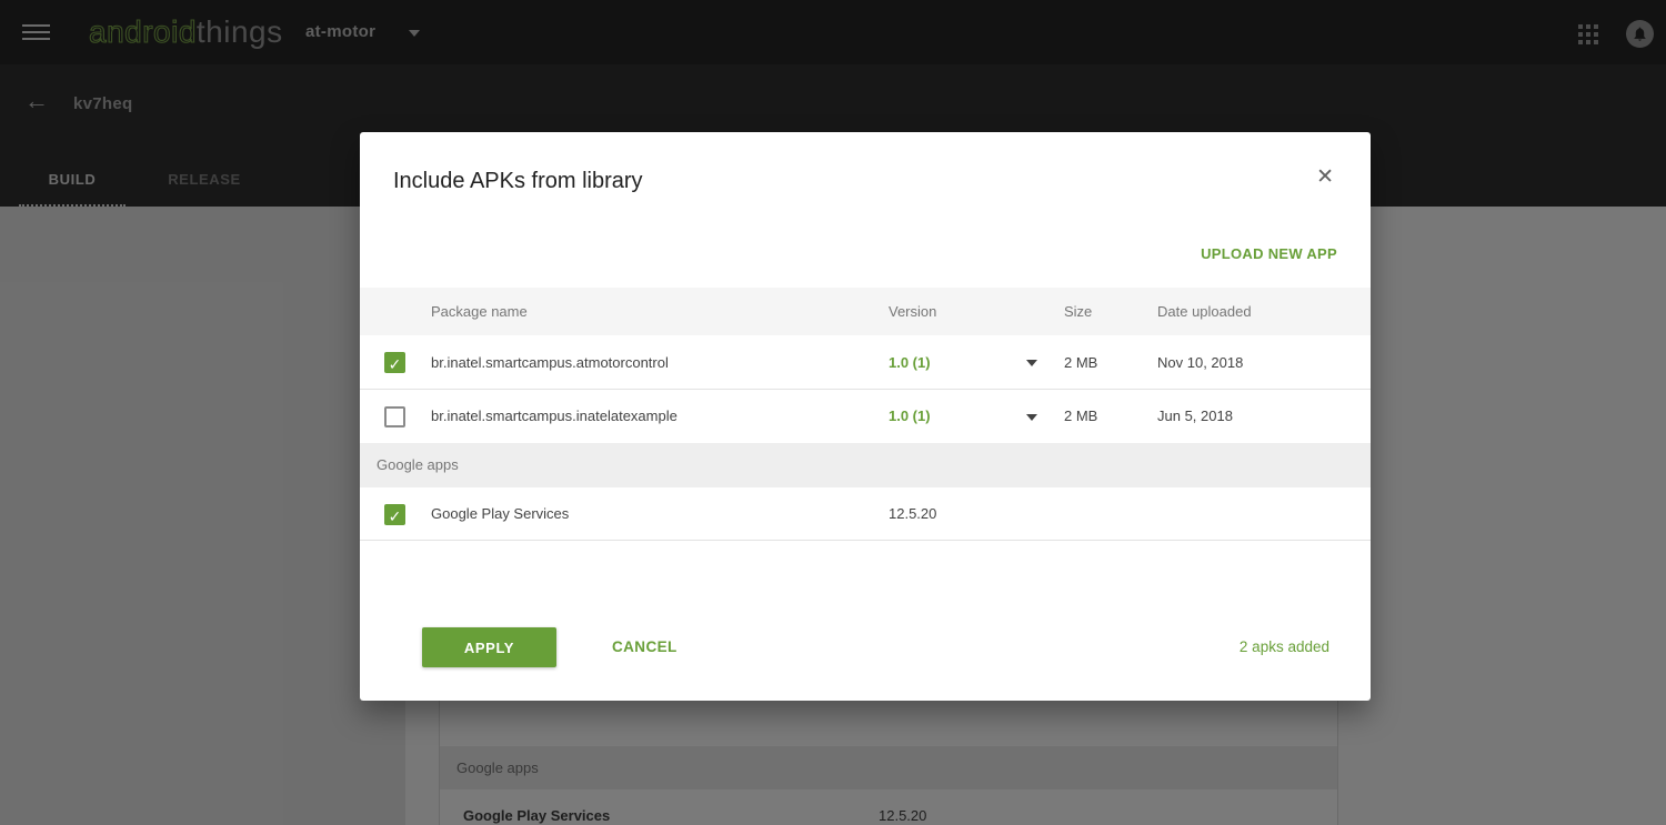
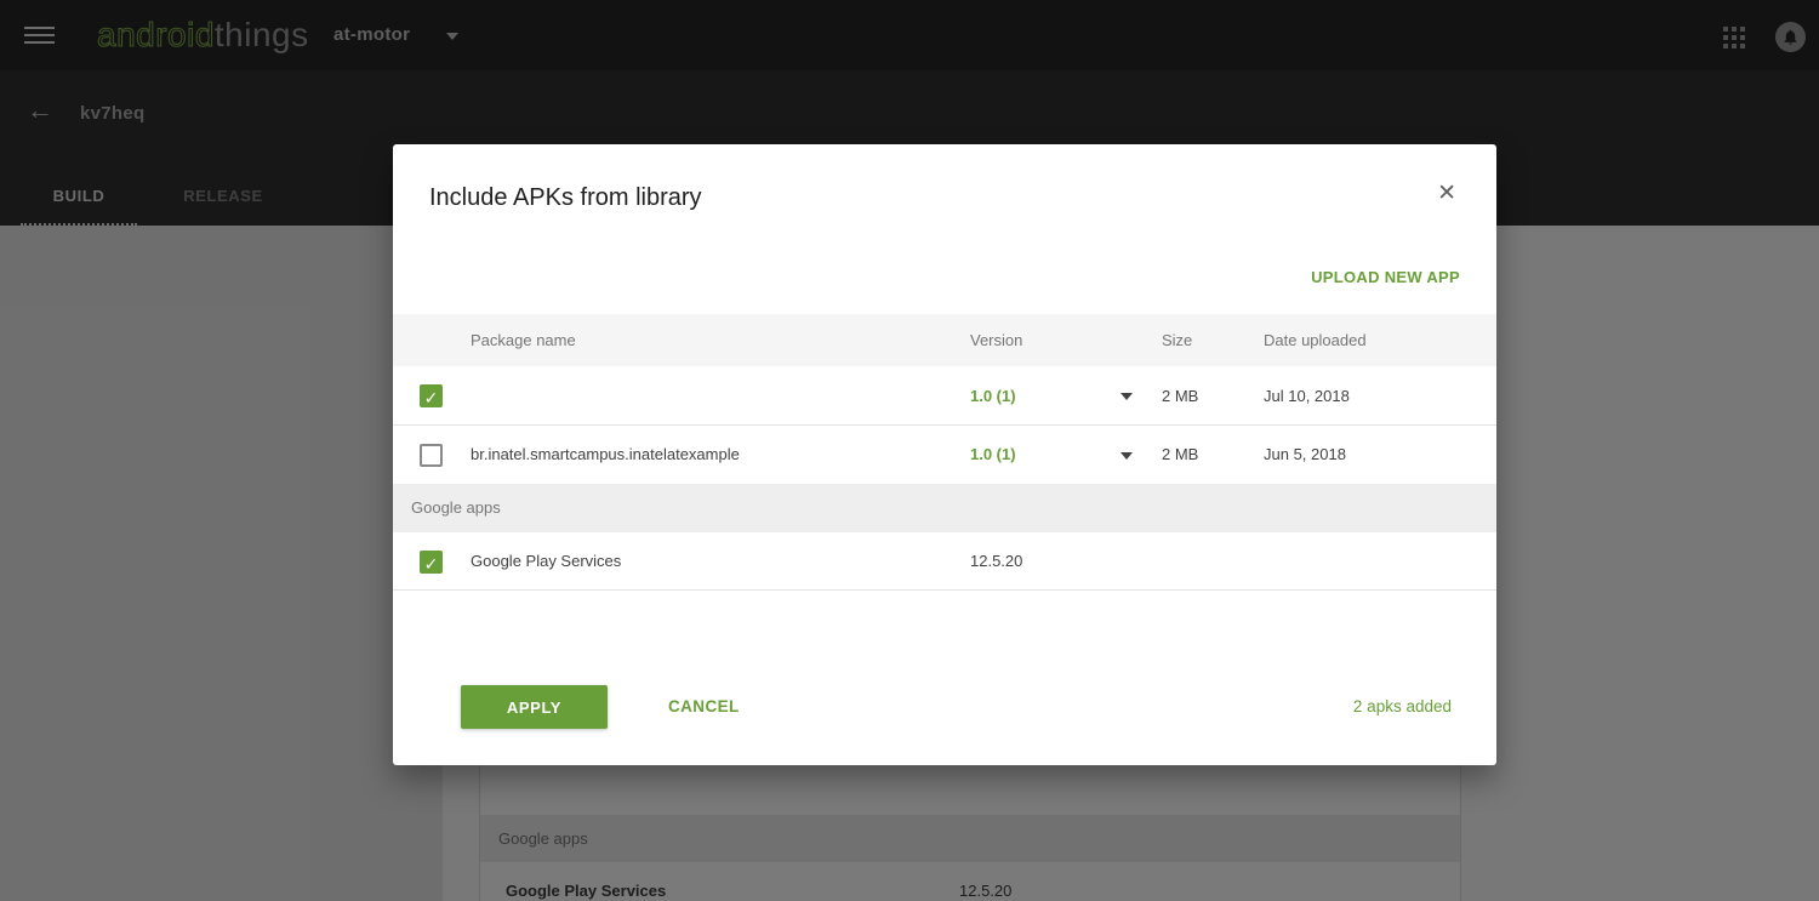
  androidthings
  at-motor
  ←
  kv7heq
  BUILD
  RELEASE
  Google apps
  Google Play Services
  12.5.20
  Include APKs from library
  ✕
  UPLOAD NEW APP
  Package name
  Version
  Size
  Date uploaded
  ✓
- br.inatel.smartcampus.atmotorcontrol
  1.0 (1)
  2 MB
- Nov 10, 2018
+ Jul 10, 2018
  br.inatel.smartcampus.inatelatexample
  1.0 (1)
  2 MB
  Jun 5, 2018
  Google apps
  ✓
  Google Play Services
  12.5.20
  APPLY
  CANCEL
  2 apks added
